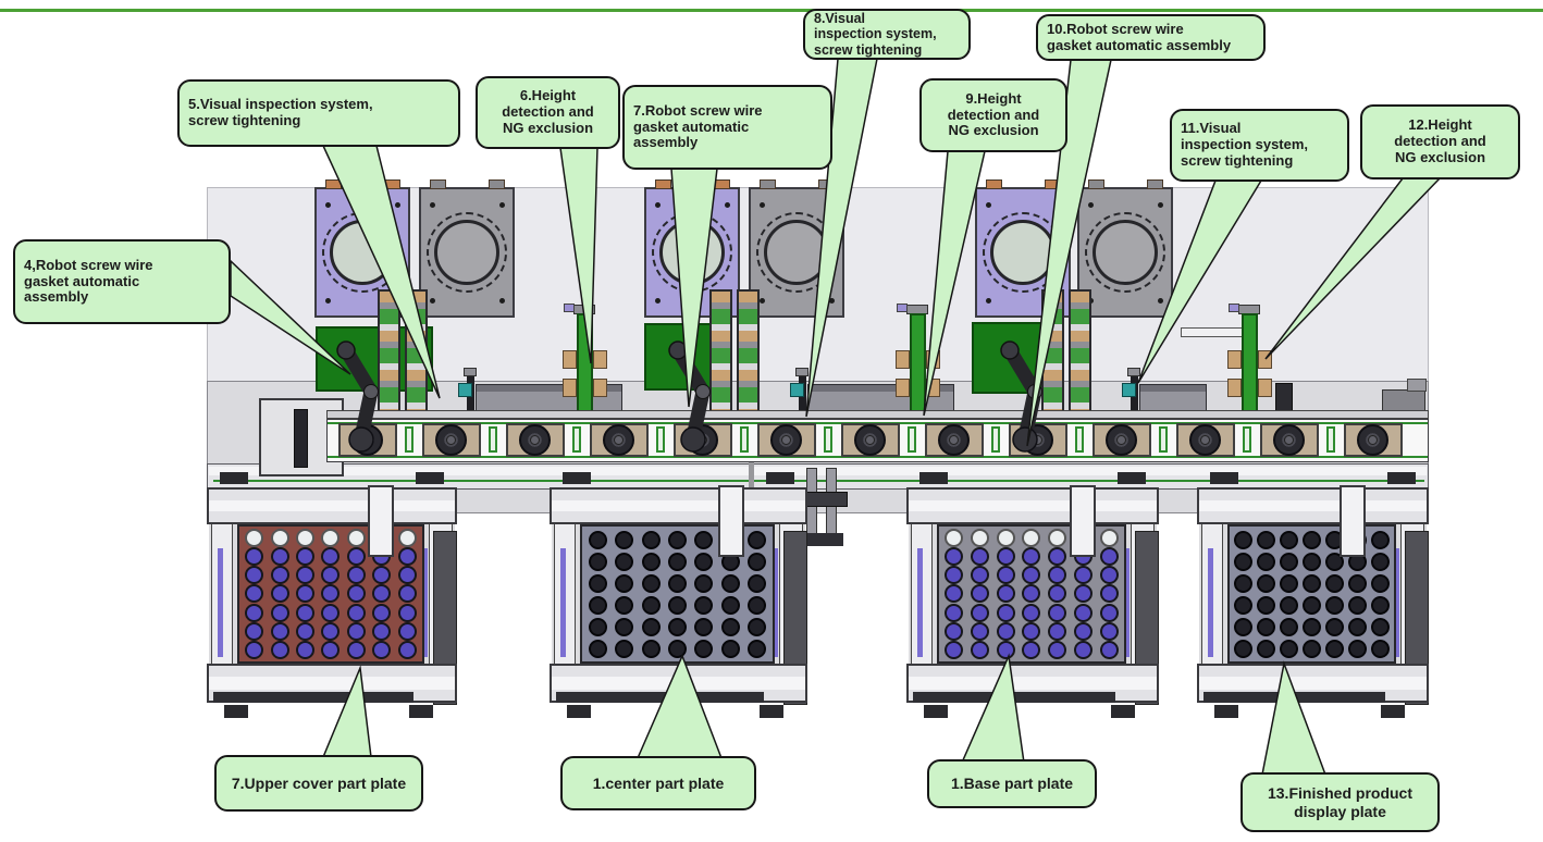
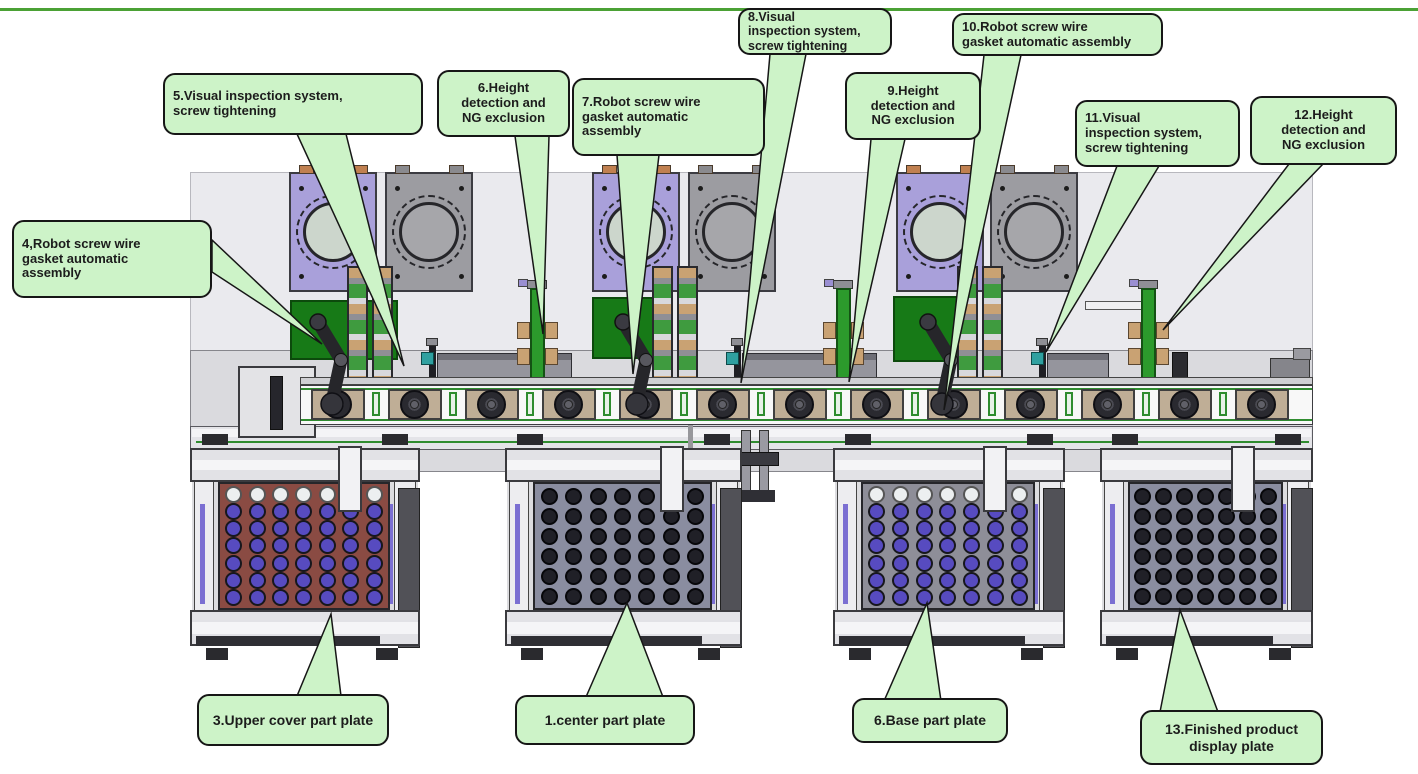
- 1.Base part plate
+ 6.Base part plate
  1.center part plate
- 7.Upper cover part plate
+ 3.Upper cover part plate
  4,Robot screw wire
  gasket automatic
  assembly
  5.Visual inspection system,
  screw tightening
  6.Height
  detection and
  NG exclusion
  7.Robot screw wire
  gasket automatic
  assembly
  8.Visual
  inspection system,
  screw tightening
  9.Height
  detection and
  NG exclusion
  10.Robot screw wire
  gasket automatic assembly
  11.Visual
  inspection system,
  screw tightening
  12.Height
  detection and
  NG exclusion
  13.Finished product
  display plate
